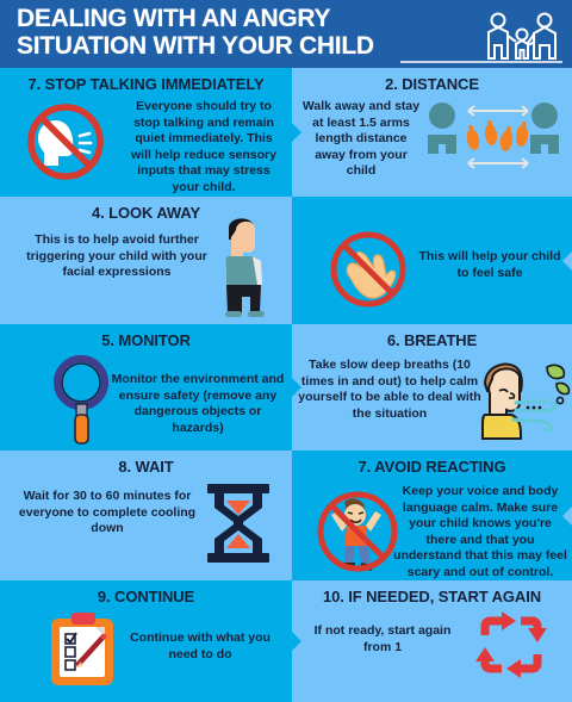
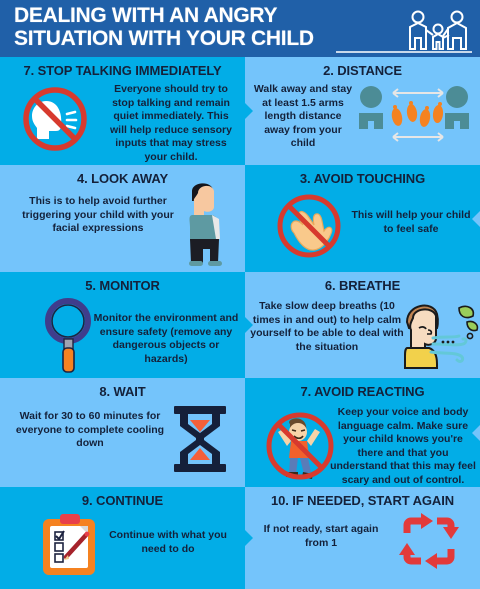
  DEALING WITH AN ANGRY
  SITUATION WITH YOUR CHILD
  7. STOP TALKING IMMEDIATELY
  Everyone should try to stop talking and remain quiet immediately. This will help reduce sensory inputs that may stress your child.
  2. DISTANCE
  Walk away and stay at least 1.5 arms length distance away from your child
  4. LOOK AWAY
  This is to help avoid further triggering your child with your facial expressions
+ 3. AVOID TOUCHING
  This will help your child to feel safe
  5. MONITOR
  Monitor the environment and ensure safety (remove any dangerous objects or hazards)
  6. BREATHE
  Take slow deep breaths (10 times in and out) to help calm yourself to be able to deal with the situation
  8. WAIT
  Wait for 30 to 60 minutes for everyone to complete cooling down
  7. AVOID REACTING
  Keep your voice and body language calm. Make sure your child knows you're there and that you understand that this may feel scary and out of control.
  9. CONTINUE
  Continue with what you need to do
  10. IF NEEDED, START AGAIN
  If not ready, start again from 1
